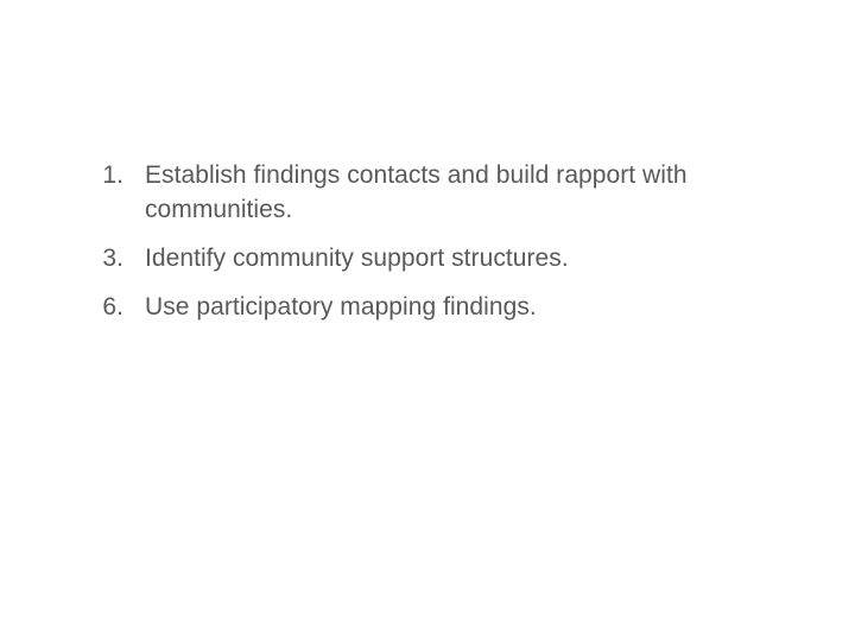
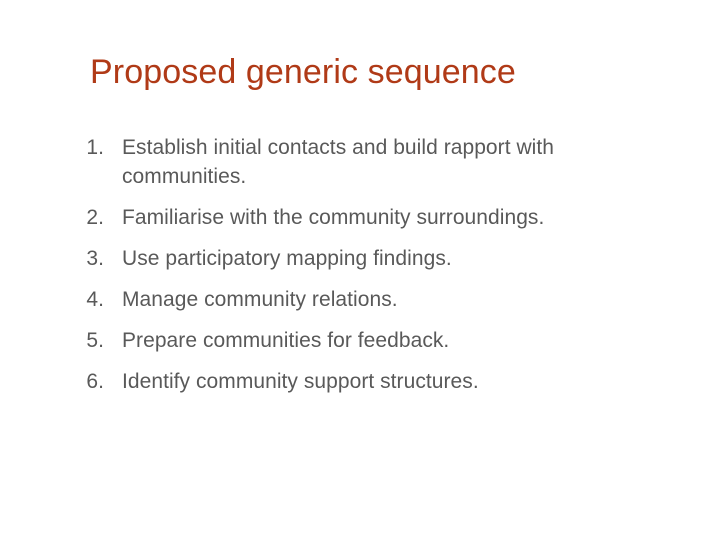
+ Proposed generic sequence
  1.
- Establish findings contacts and build rapport with communities.
+ Establish initial contacts and build rapport with communities.
+ 2.
+ Familiarise with the community surroundings.
  3.
- Identify community support structures.
+ Use participatory mapping findings.
+ 4.
+ Manage community relations.
+ 5.
+ Prepare communities for feedback.
  6.
- Use participatory mapping findings.
+ Identify community support structures.
